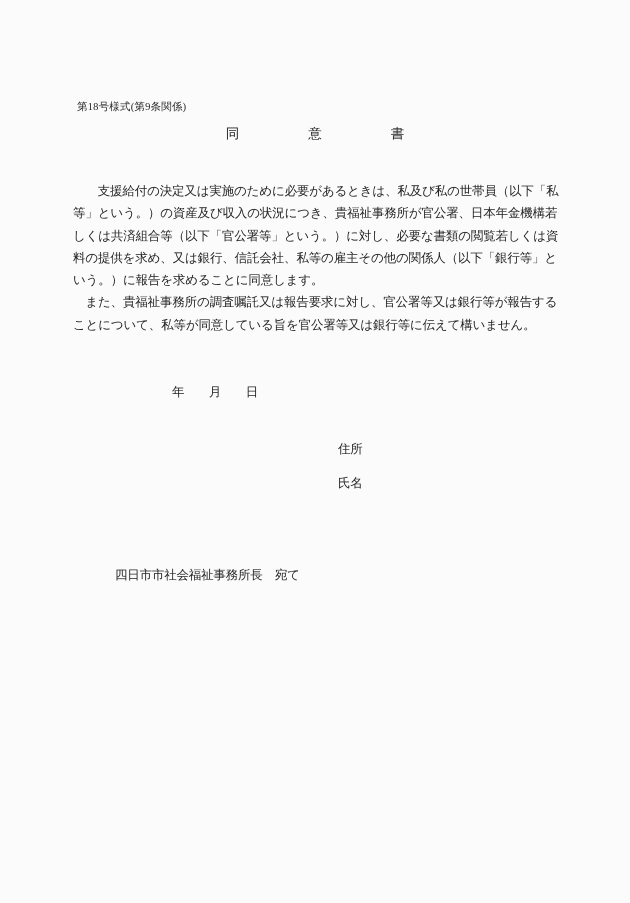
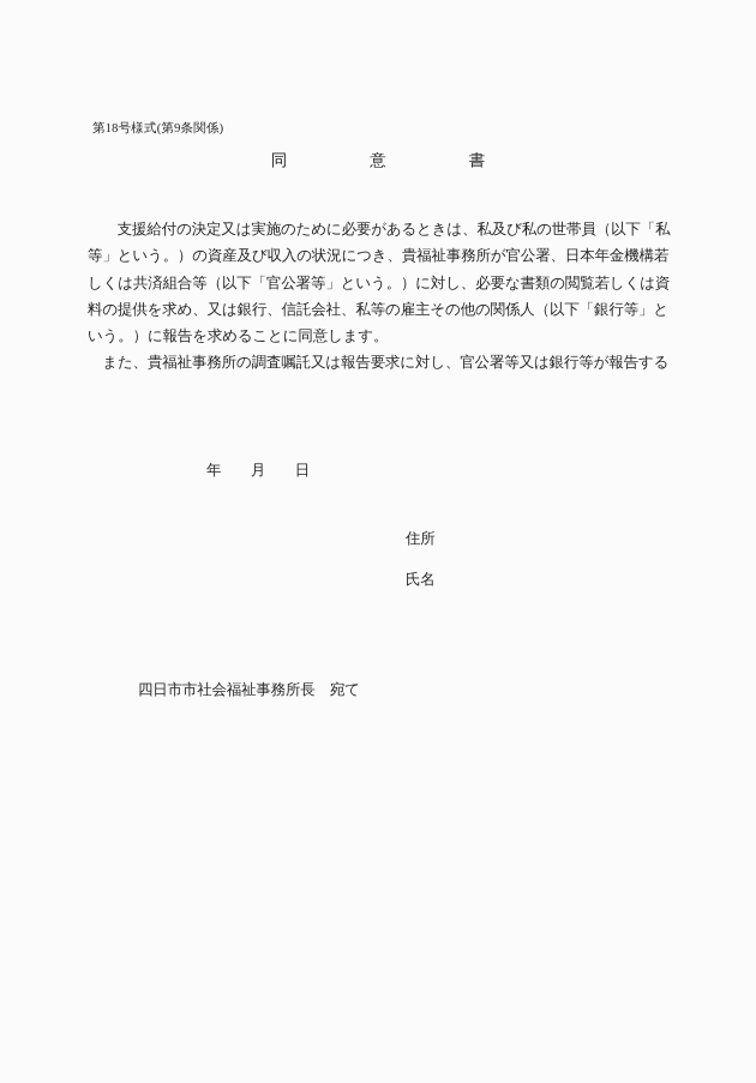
  第18号様式(第9条関係)
  同
  意
  書
  支援給付の決定又は実施のために必要があるときは、私及び私の世帯員（以下「私
  等」という。）の資産及び収入の状況につき、貴福祉事務所が官公署、日本年金機構若
  しくは共済組合等（以下「官公署等」という。）に対し、必要な書類の閲覧若しくは資
  料の提供を求め、又は銀行、信託会社、私等の雇主その他の関係人（以下「銀行等」と
  いう。）に報告を求めることに同意します。
  また、貴福祉事務所の調査嘱託又は報告要求に対し、官公署等又は銀行等が報告する
- ことについて、私等が同意している旨を官公署等又は銀行等に伝えて構いません。
  年 月 日
  住所
  氏名
  四日市市社会福祉事務所長 宛て
